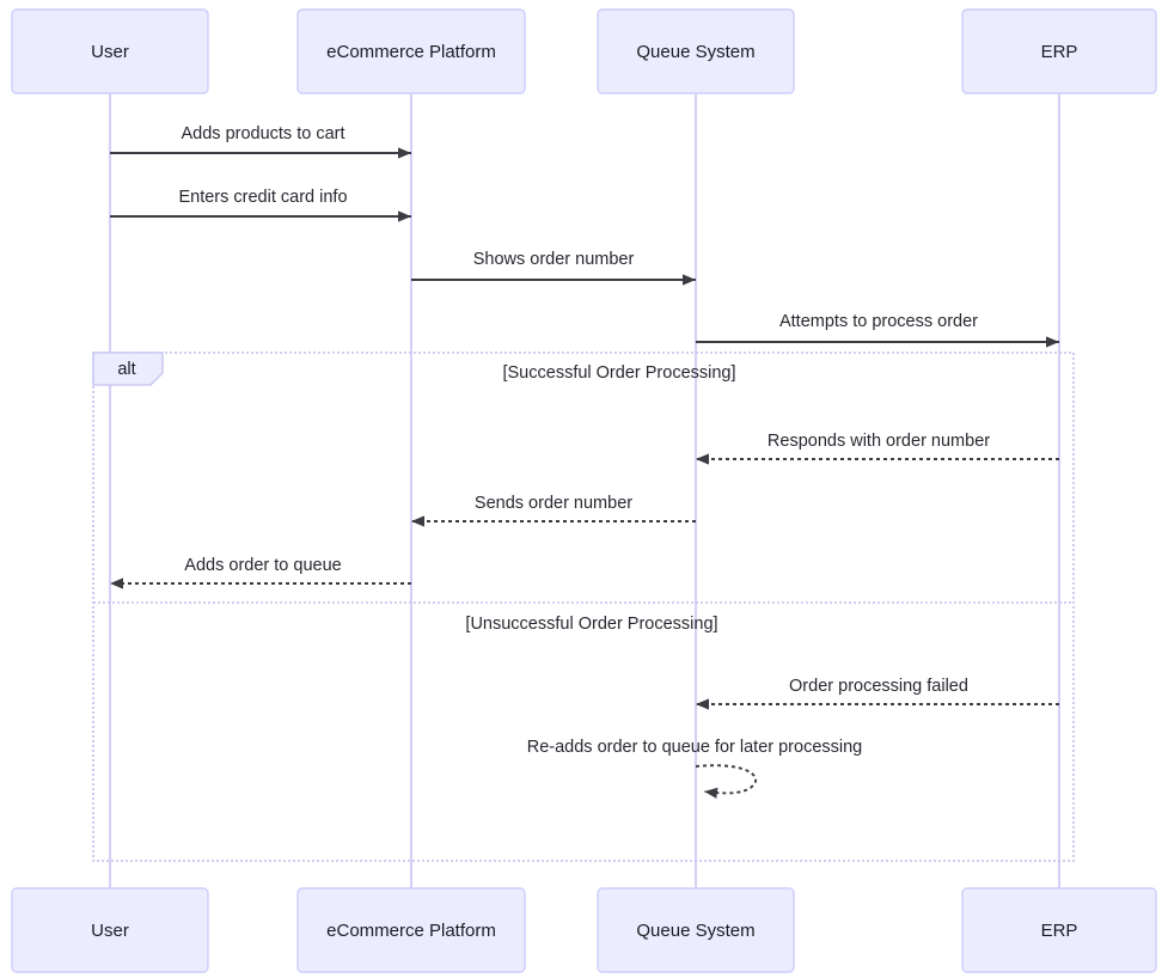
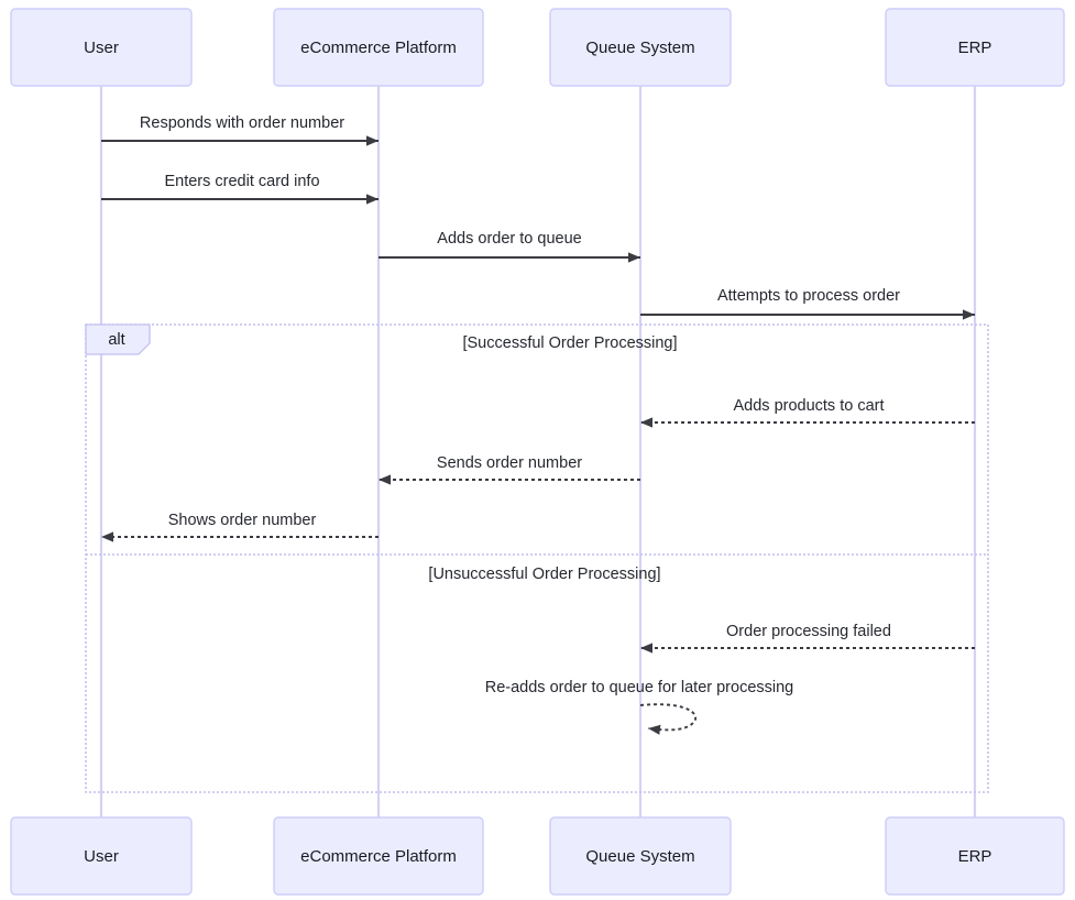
  User
  eCommerce Platform
  Queue System
  ERP
  alt
  [Successful Order Processing]
  [Unsuccessful Order Processing]
- Adds products to cart
+ Responds with order number
  Enters credit card info
- Shows order number
+ Adds order to queue
  Attempts to process order
- Responds with order number
+ Adds products to cart
  Sends order number
- Adds order to queue
+ Shows order number
  Order processing failed
  Re-adds order to queue for later processing
  User
  eCommerce Platform
  Queue System
  ERP
